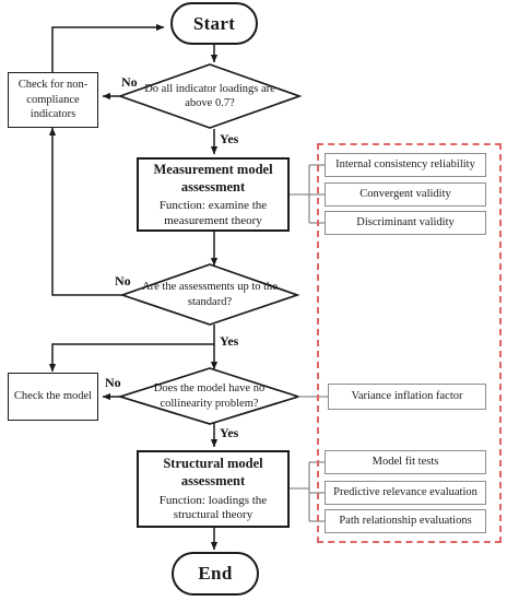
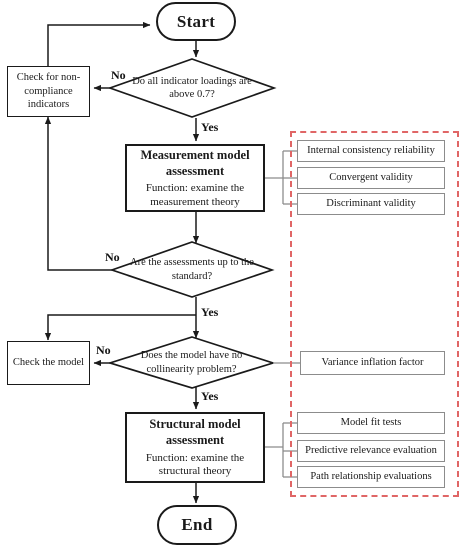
  Start
  End
  Check for non-compliance indicators
  Check the model
  Do all indicator loadings are above 0.7?
  Are the assessments up to the standard?
  Does the model have no collinearity problem?
  Measurement model assessment
  Function: examine the measurement theory
  Structural model assessment
- Function: loadings the structural theory
+ Function: examine the structural theory
  No
  Yes
  No
  Yes
  No
  Yes
  Internal consistency reliability
  Convergent validity
  Discriminant validity
  Variance inflation factor
  Model fit tests
  Predictive relevance evaluation
  Path relationship evaluations
